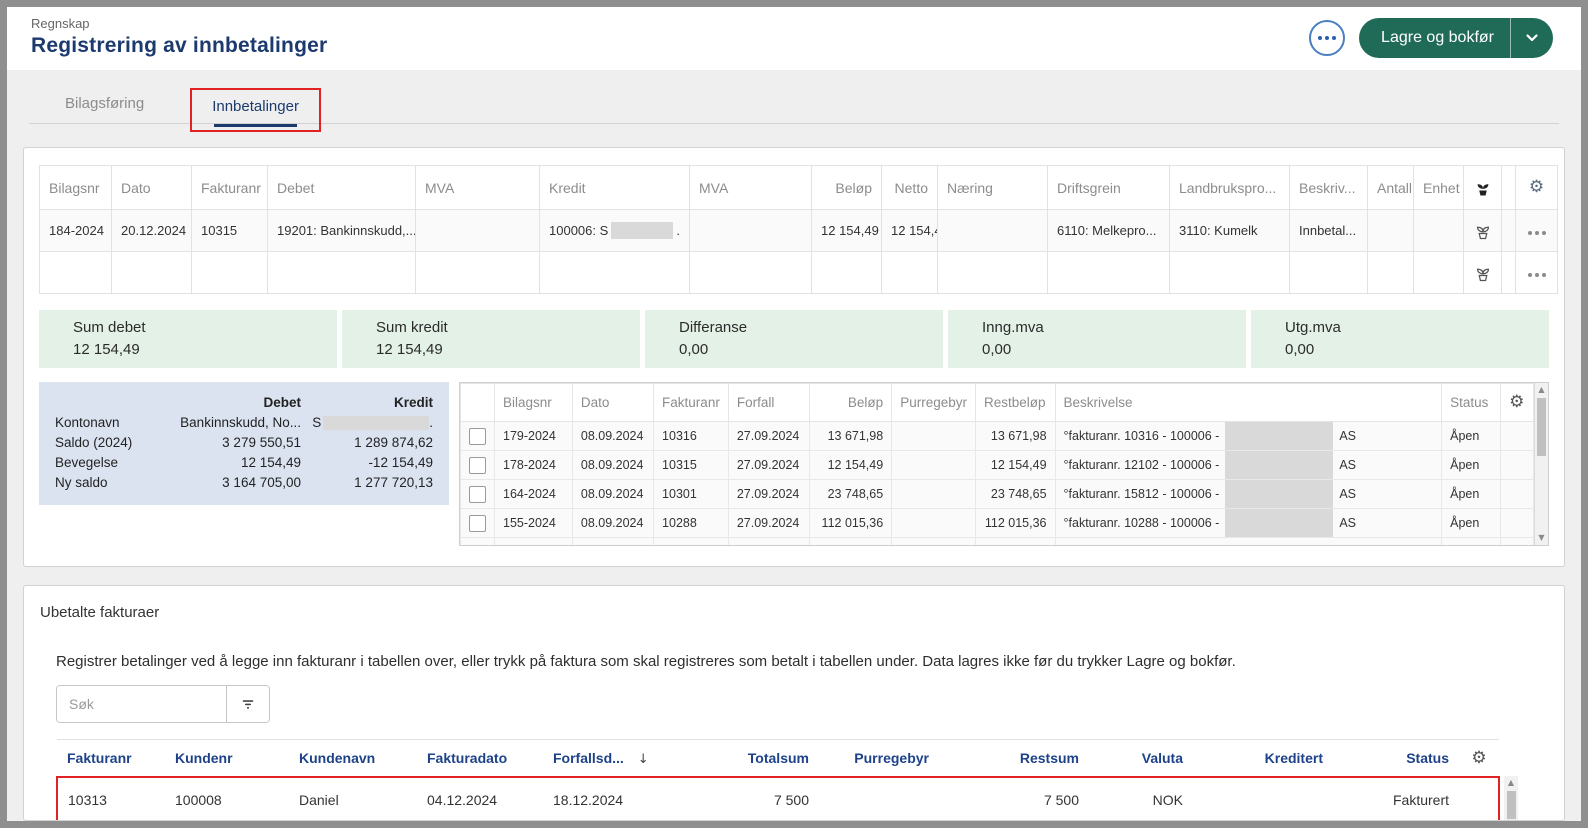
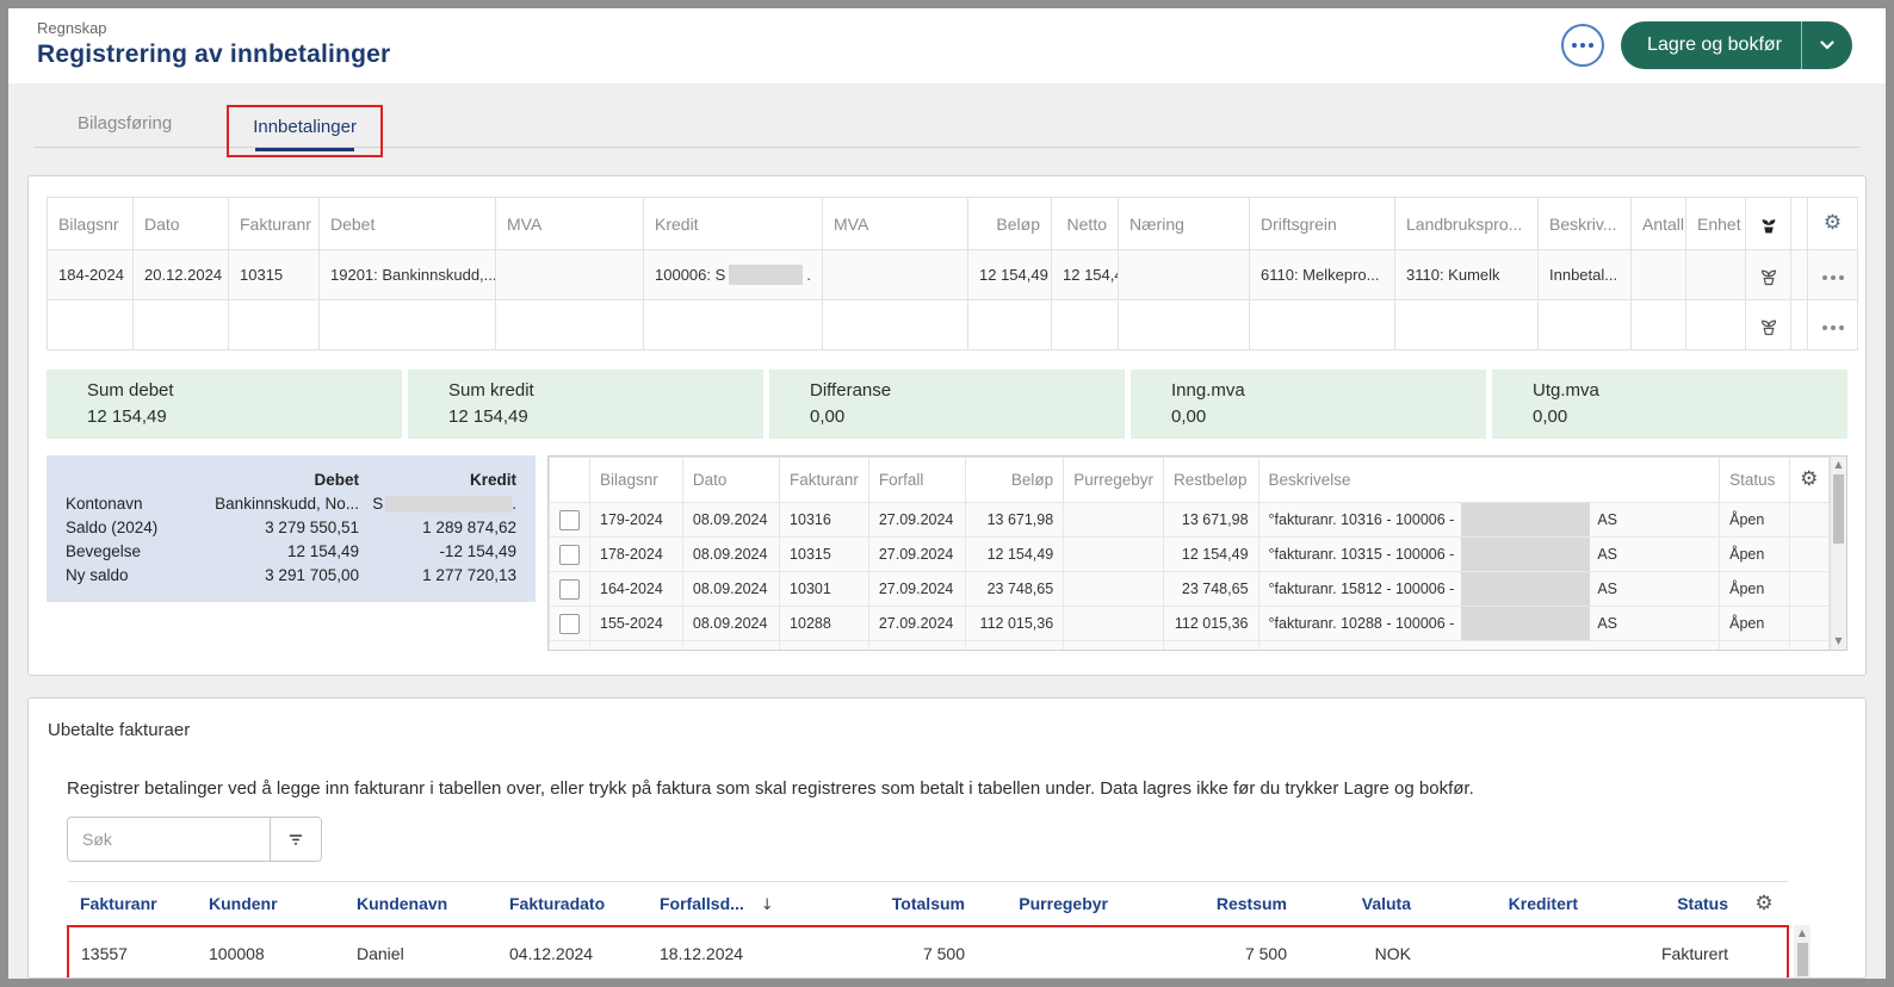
  Regnskap
  Registrering av innbetalinger
  Lagre og bokfør
  Bilagsføring
  Innbetalinger
  Bilagsnr	Dato	Fakturanr	Debet	MVA	Kredit	MVA	Beløp	Netto	Næring	Driftsgrein	Landbrukspro...	Beskriv...	Antall	Enhet			⚙
  184-2024	20.12.2024	10315	19201: Bankinnskudd,...		100006: S .		12 154,49	12 154,		6110: Melkepro...	3110: Kumelk	Innbetal...
  Sum debet
  12 154,49
  Sum kredit
  12 154,49
  Differanse
  0,00
  Inng.mva
  0,00
  Utg.mva
  0,00
  Debet
  Kredit
  Kontonavn
  Bankinnskudd, No...
  S
  .
  Saldo (2024)
  3 279 550,51
  1 289 874,62
  Bevegelse
  12 154,49
  -12 154,49
  Ny saldo
- 3 164 705,00
+ 3 291 705,00
  1 277 720,13
  	Bilagsnr	Dato	Fakturanr	Forfall	Beløp	Purregebyr	Restbeløp	Beskrivelse	Status	⚙
  	179-2024	08.09.2024	10316	27.09.2024	13 671,98		13 671,98	°fakturanr. 10316 - 100006 - AS	Åpen
- 	178-2024	08.09.2024	10315	27.09.2024	12 154,49		12 154,49	°fakturanr. 12102 - 100006 - AS	Åpen
+ 	178-2024	08.09.2024	10315	27.09.2024	12 154,49		12 154,49	°fakturanr. 10315 - 100006 - AS	Åpen
  	164-2024	08.09.2024	10301	27.09.2024	23 748,65		23 748,65	°fakturanr. 15812 - 100006 - AS	Åpen
  	155-2024	08.09.2024	10288	27.09.2024	112 015,36		112 015,36	°fakturanr. 10288 - 100006 - AS	Åpen
  ▲
  ▼
  Ubetalte fakturaer
  Registrer betalinger ved å legge inn fakturanr i tabellen over, eller trykk på faktura som skal registreres som betalt i tabellen under. Data lagres ikke før du trykker Lagre og bokfør.
  Søk
  Fakturanr	Kundenr	Kundenavn	Fakturadato	Forfallsd... ↓	Totalsum	Purregebyr	Restsum	Valuta	Kreditert	Status	⚙
- 10313	100008	Daniel	04.12.2024	18.12.2024	7 500		7 500	NOK		Fakturert
+ 13557	100008	Daniel	04.12.2024	18.12.2024	7 500		7 500	NOK		Fakturert
  ▲
